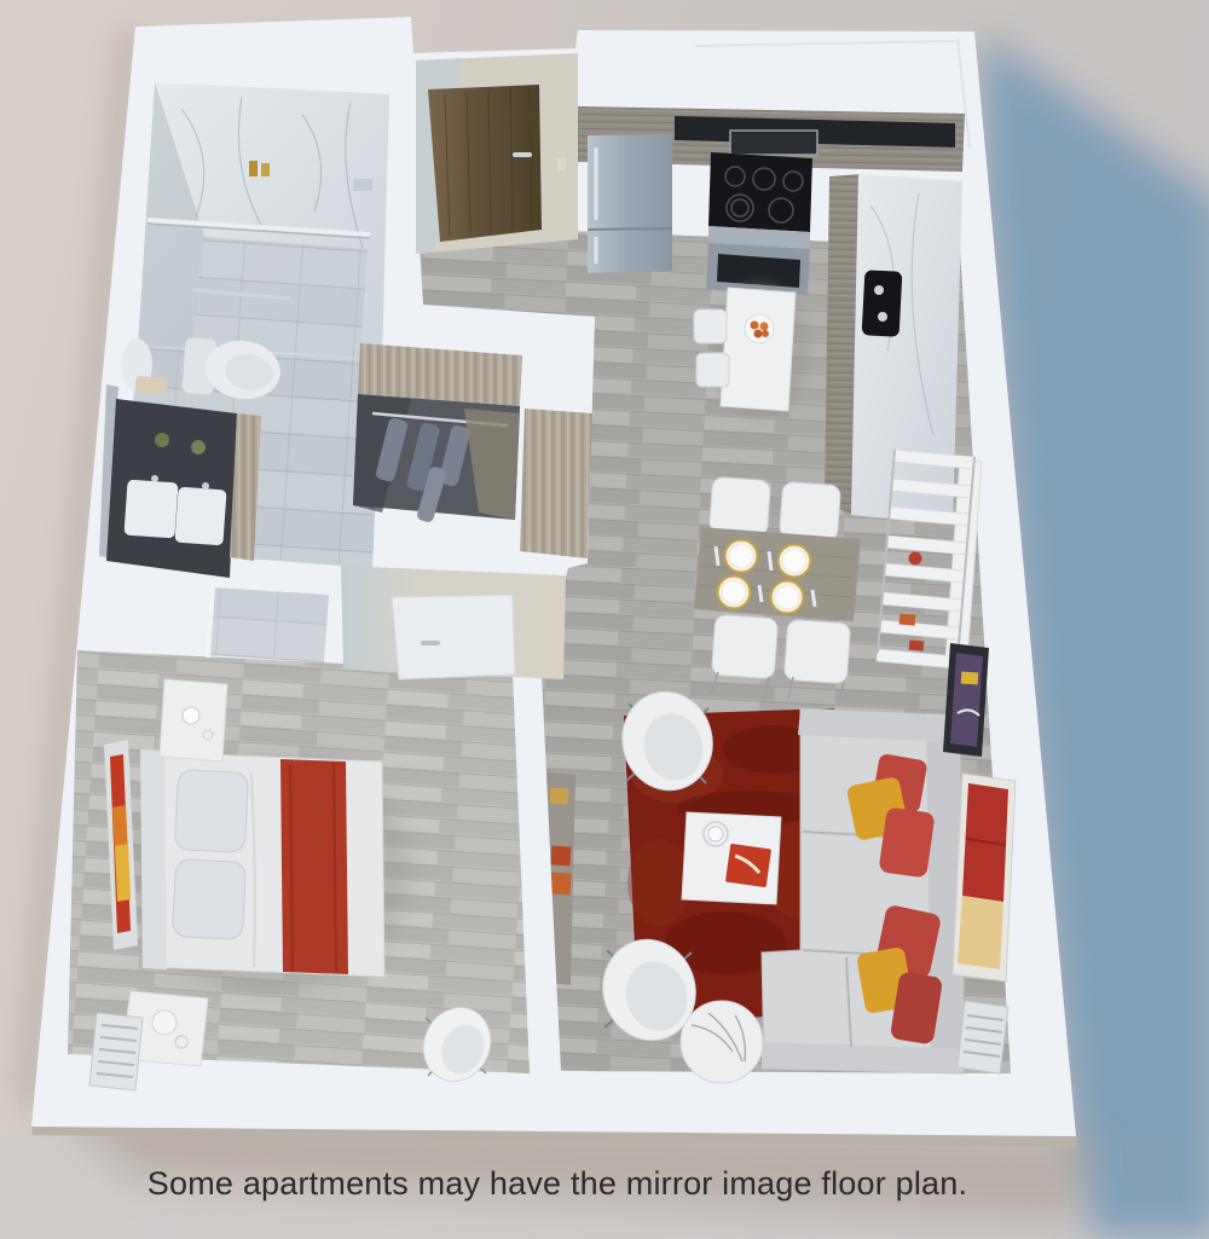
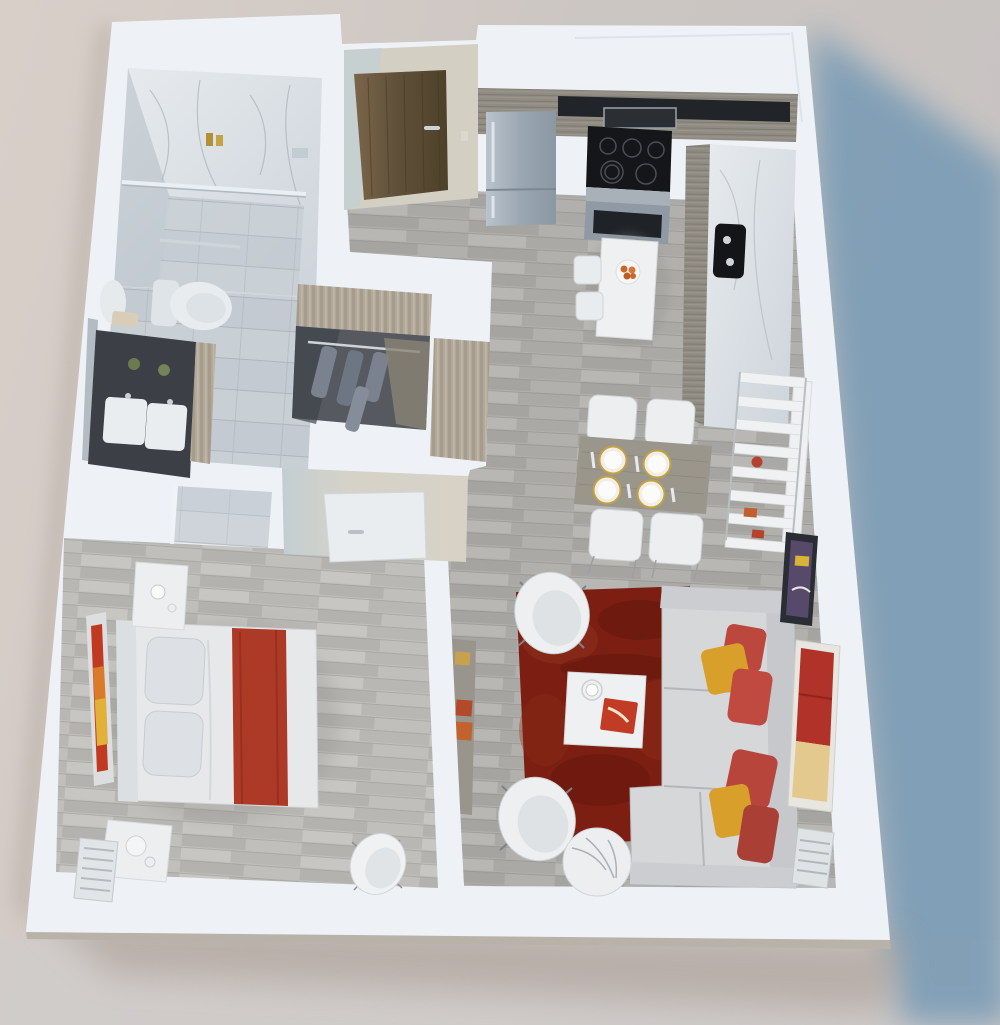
- Some apartments may have the mirror image floor plan.
